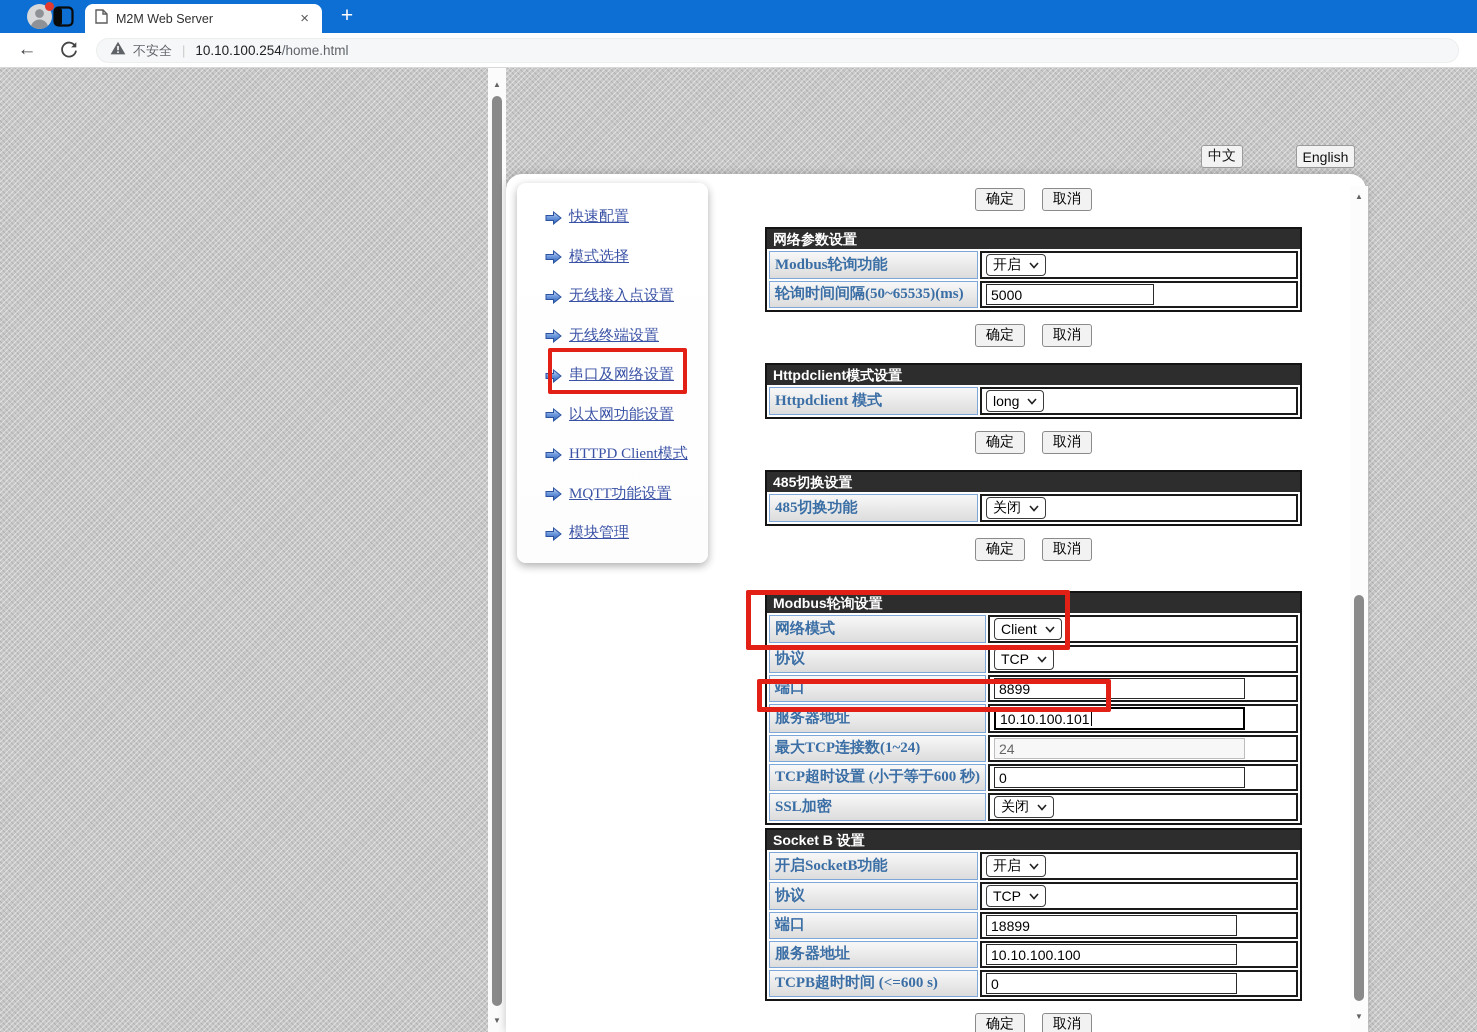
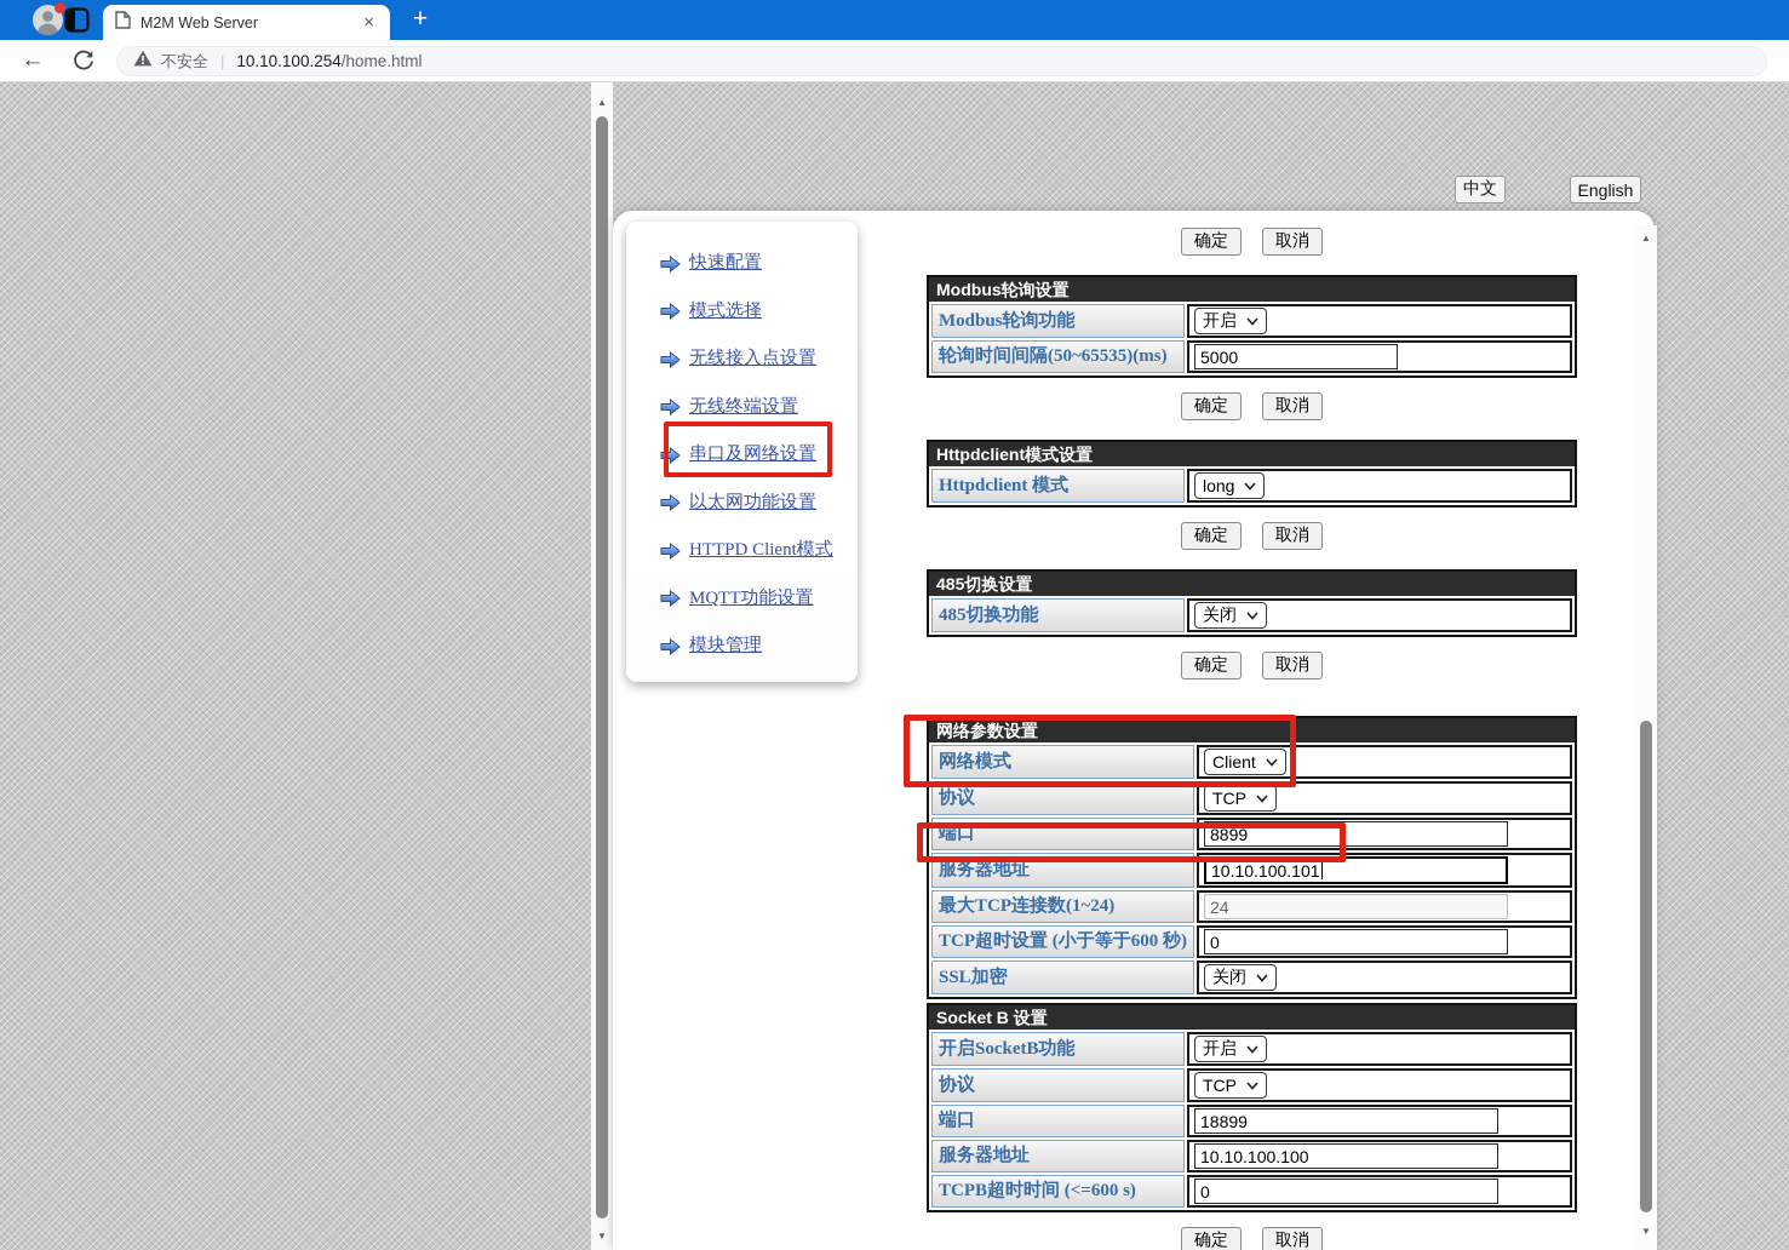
  M2M Web Server
  ×
  +
  ←
  不安全
  |
  10.10.100.254
  /home.html
  ▲
  ▼
  中文
  English
  快速配置
  模式选择
  无线接入点设置
  无线终端设置
  串口及网络设置
  以太网功能设置
  HTTPD Client模式
  MQTT功能设置
  模块管理
  确定
  取消
- 网络参数设置
+ Modbus轮询设置
  Modbus轮询功能	开启
  轮询时间间隔(50~65535)(ms)	5000
  确定
  取消
  Httpdclient模式设置
  Httpdclient 模式	long
  确定
  取消
  485切换设置
  485切换功能	关闭
  确定
  取消
- Modbus轮询设置
+ 网络参数设置
  网络模式	Client
  协议	TCP
  端口	8899
  服务器地址	10.10.100.101
  最大TCP连接数(1~24)	24
  TCP超时设置 (小于等于600 秒)	0
  SSL加密	关闭
  Socket B 设置
  开启SocketB功能	开启
  协议	TCP
  端口	18899
  服务器地址	10.10.100.100
  TCPB超时时间 (<=600 s)	0
  确定
  取消
  ▲
  ▼
